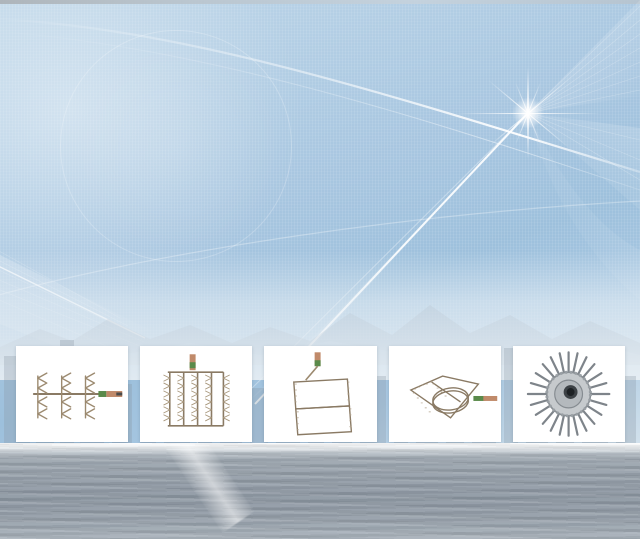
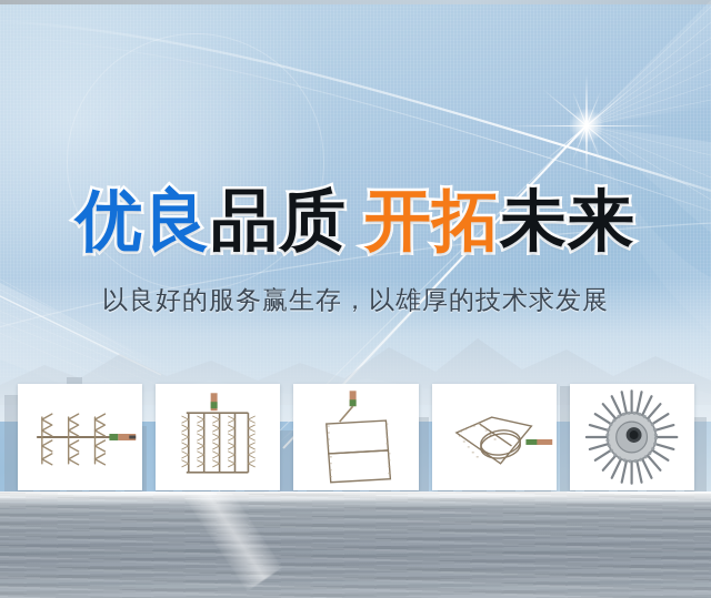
+ 优良品质 开拓未来
+ 以良好的服务赢生存，以雄厚的技术求发展
